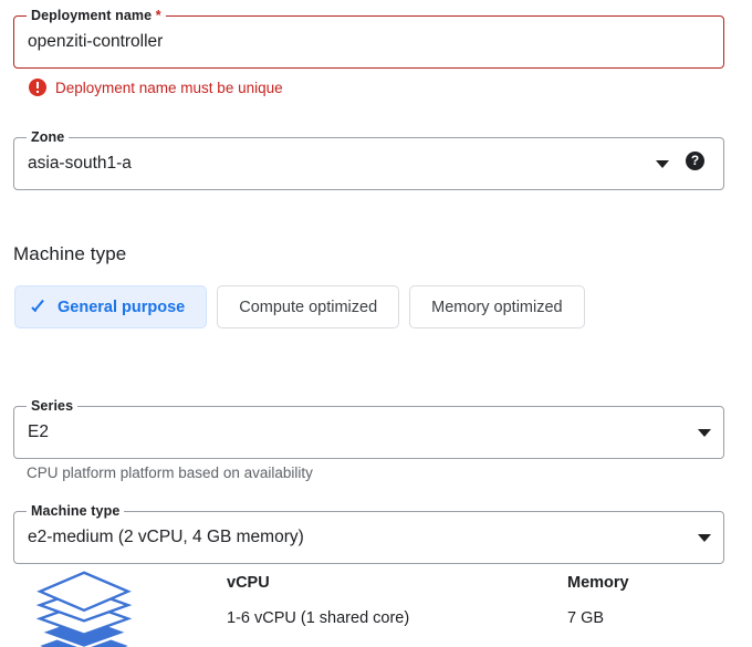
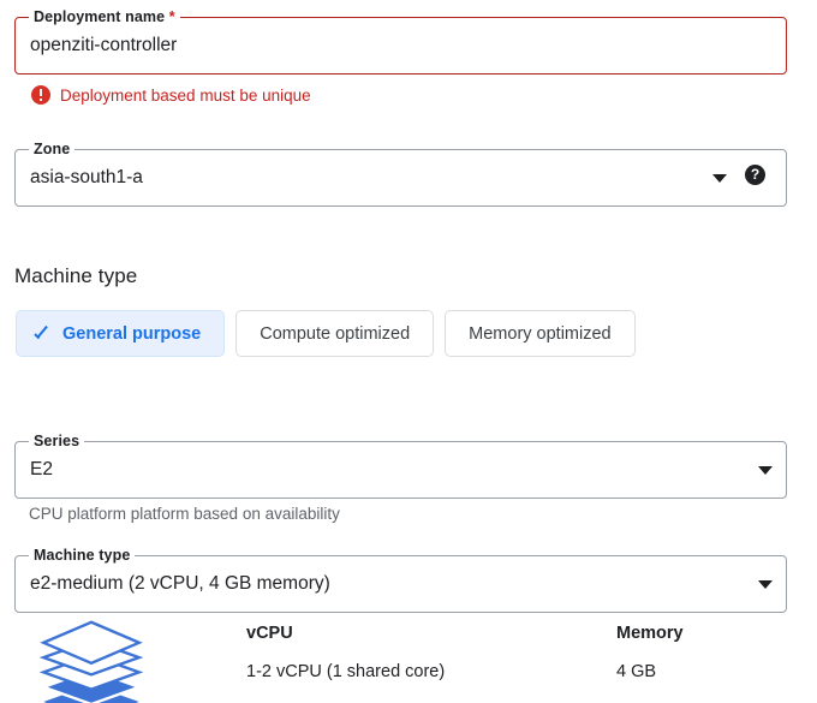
  Deployment name *
  openziti-controller
- Deployment name must be unique
+ Deployment based must be unique
  Zone
  asia-south1-a
  ?
  Machine type
  General purpose
  Compute optimized
  Memory optimized
  Series
  E2
  CPU platform platform based on availability
  Machine type
  e2-medium (2 vCPU, 4 GB memory)
  vCPU
- 1-6 vCPU (1 shared core)
+ 1-2 vCPU (1 shared core)
  Memory
- 7 GB
+ 4 GB
